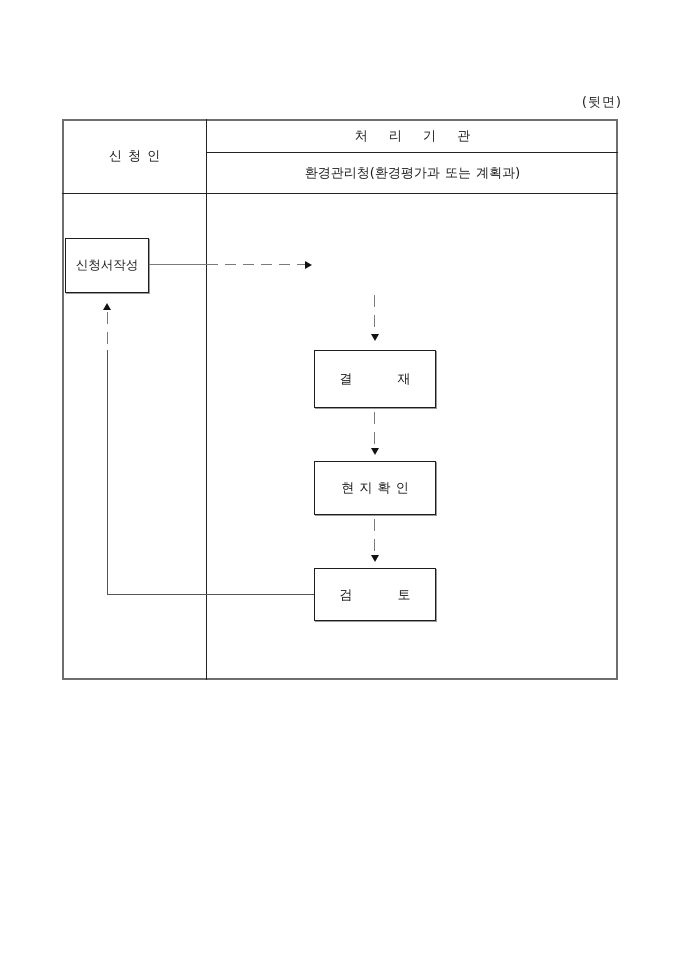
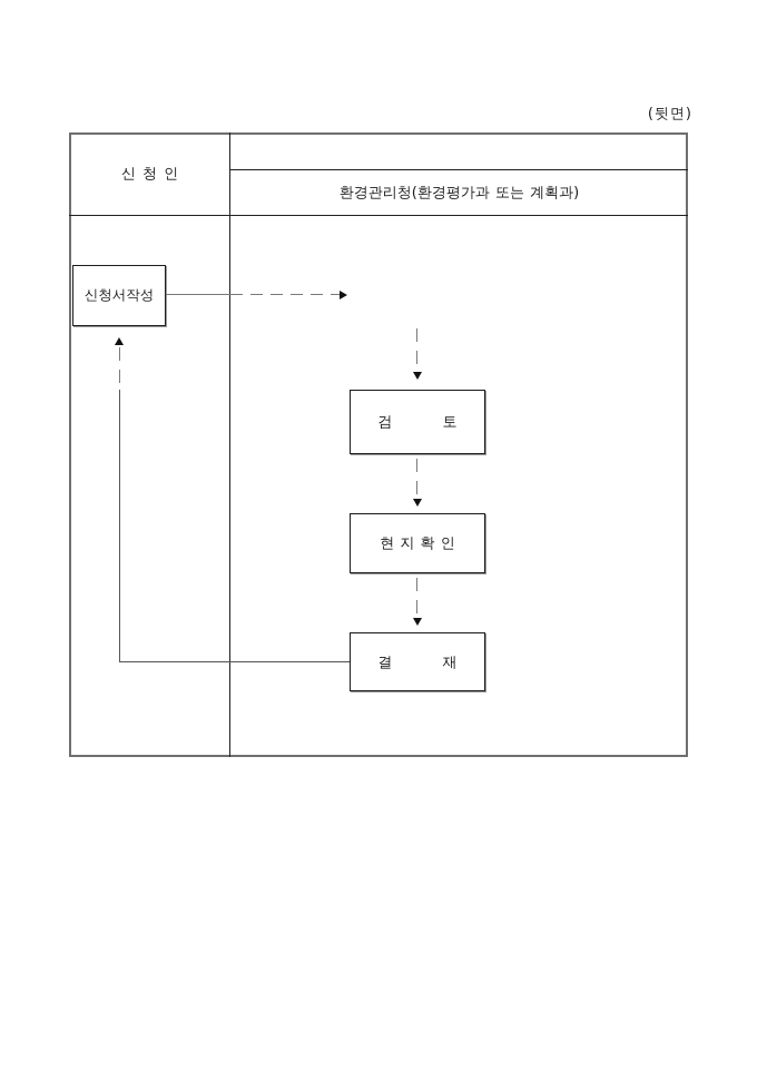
  (뒷면)
  신 청 인
- 처 리 기 관
  환경관리청(환경평가과 또는 계획과)
  신청서작성
- 결 재
+ 검 토
  현 지 확 인
- 검 토
+ 결 재
